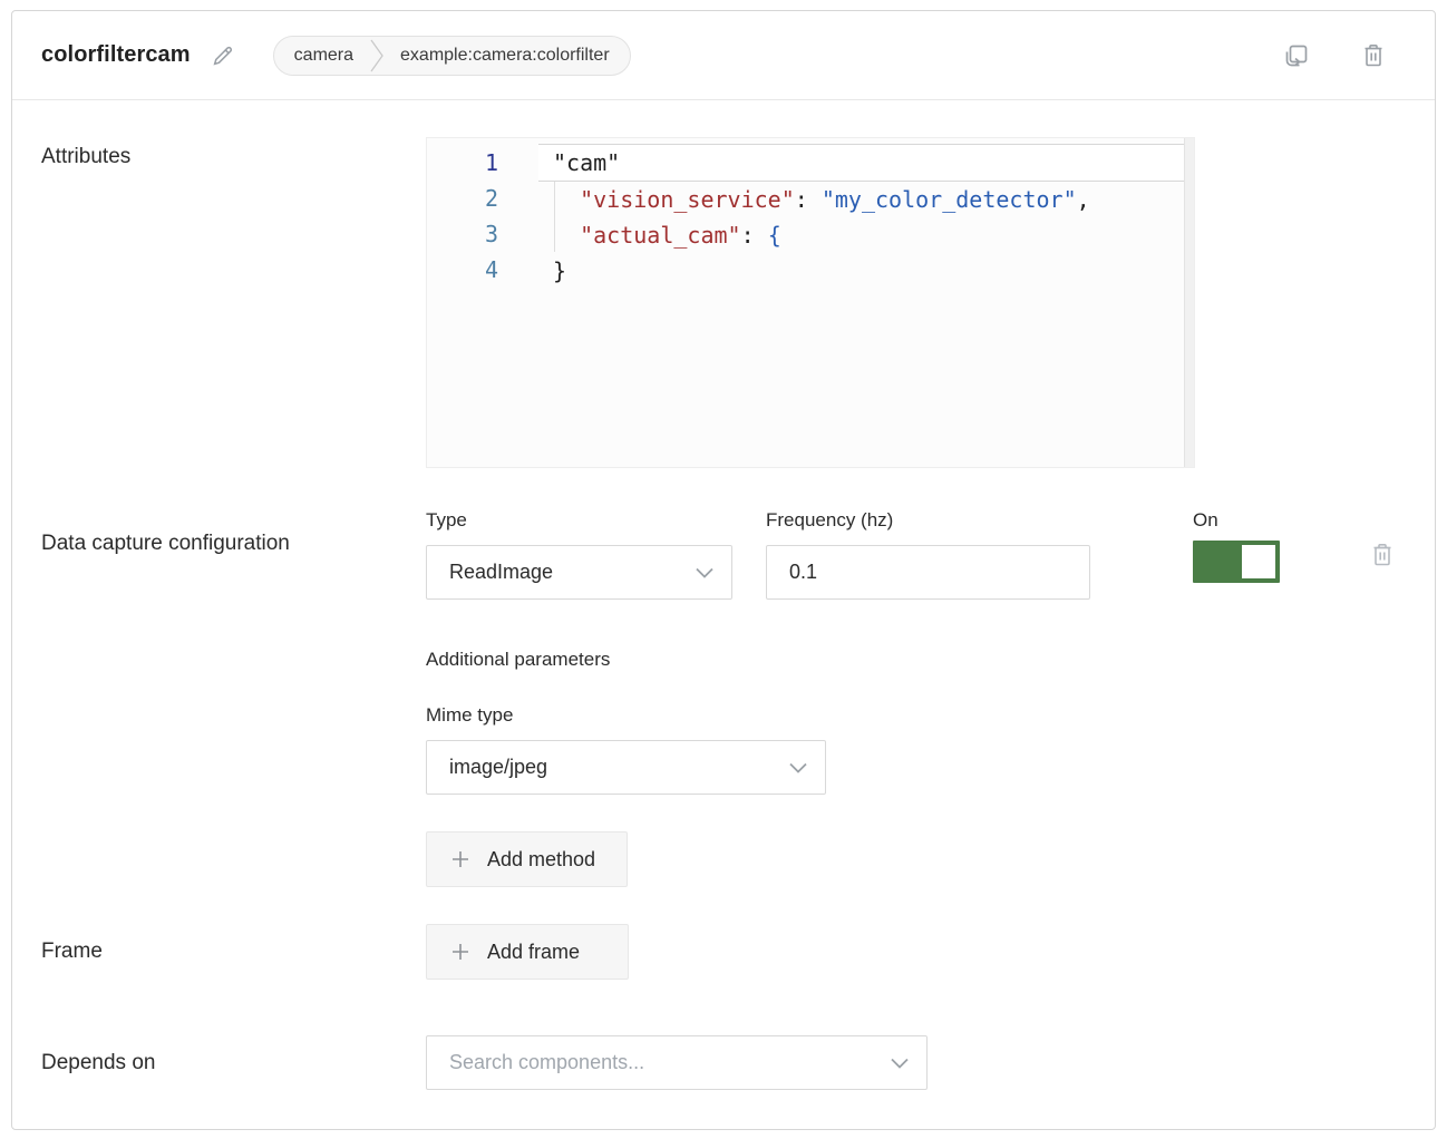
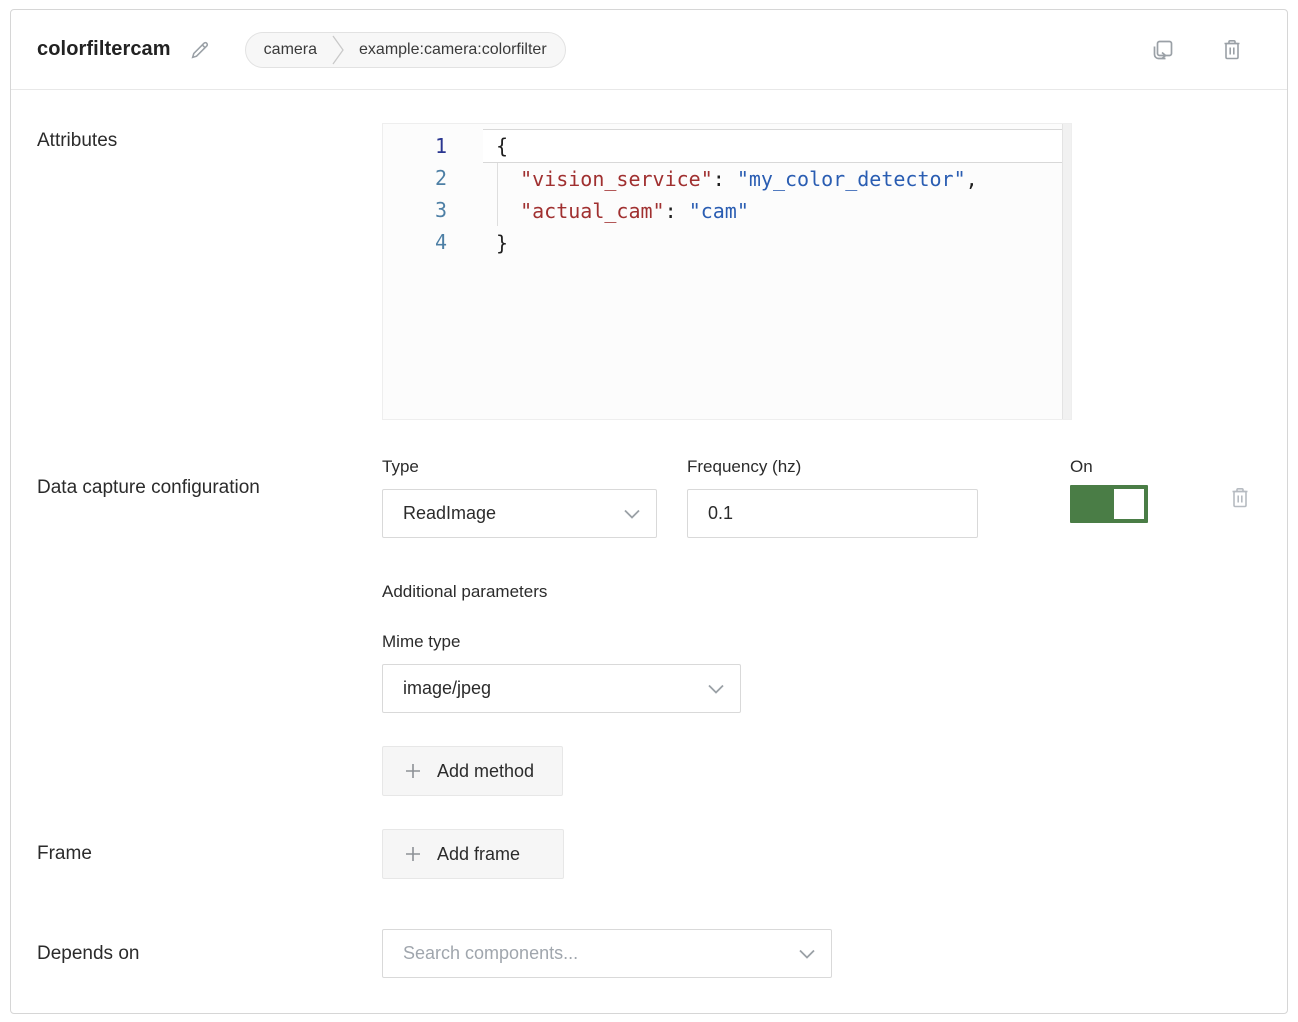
  colorfiltercam
  camera
  example:camera:colorfilter
  Attributes
  1
  2
  3
  4
- "cam"
+ {
  "vision_service": "my_color_detector",
- "actual_cam": {
+ "actual_cam": "cam"
  }
  Data capture configuration
  Type
  ReadImage
  Frequency (hz)
  0.1
  On
  Additional parameters
  Mime type
  image/jpeg
  Add method
  Frame
  Add frame
  Depends on
  Search components...
